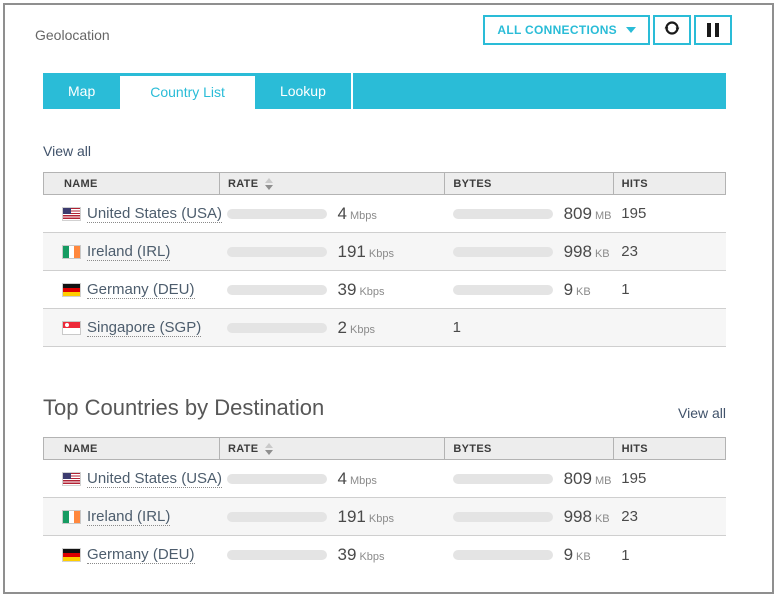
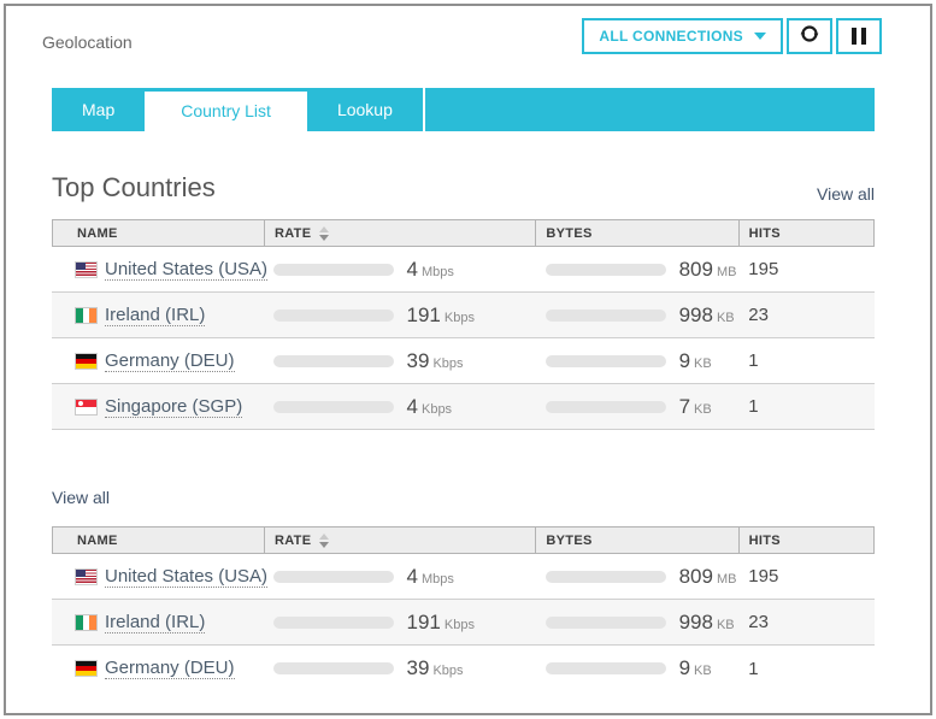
  Geolocation
  ALL CONNECTIONS
  Map
  Country List
  Lookup
+ Top Countries
  View all
  NAME
  RATE
  BYTES
  HITS
  United States (USA)
  4 Mbps
  809 MB
  195
  Ireland (IRL)
  191 Kbps
  998 KB
  23
  Germany (DEU)
  39 Kbps
  9 KB
  1
  Singapore (SGP)
- 2 Kbps
+ 4 Kbps
+ 7 KB
  1
- Top Countries by Destination
  View all
  NAME
  RATE
  BYTES
  HITS
  United States (USA)
  4 Mbps
  809 MB
  195
  Ireland (IRL)
  191 Kbps
  998 KB
  23
  Germany (DEU)
  39 Kbps
  9 KB
  1
